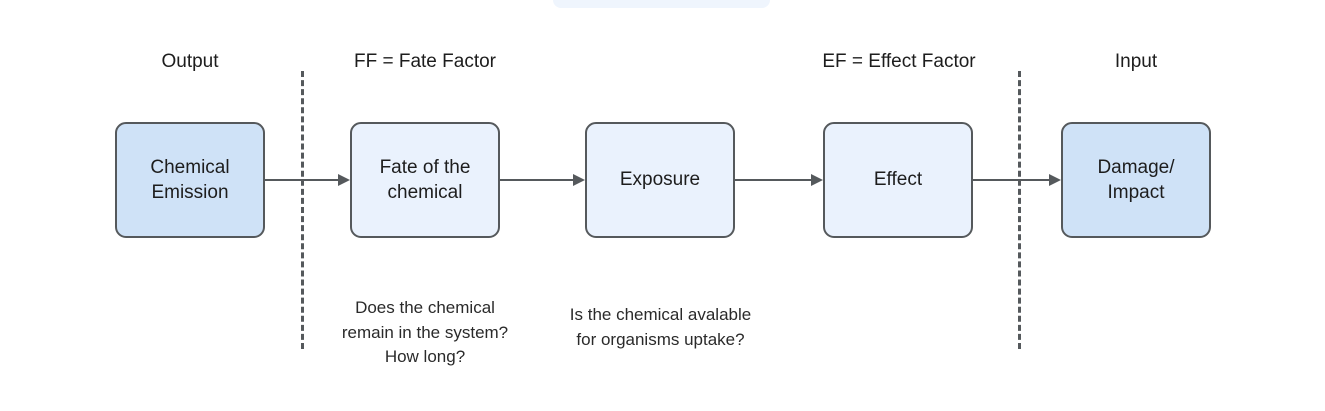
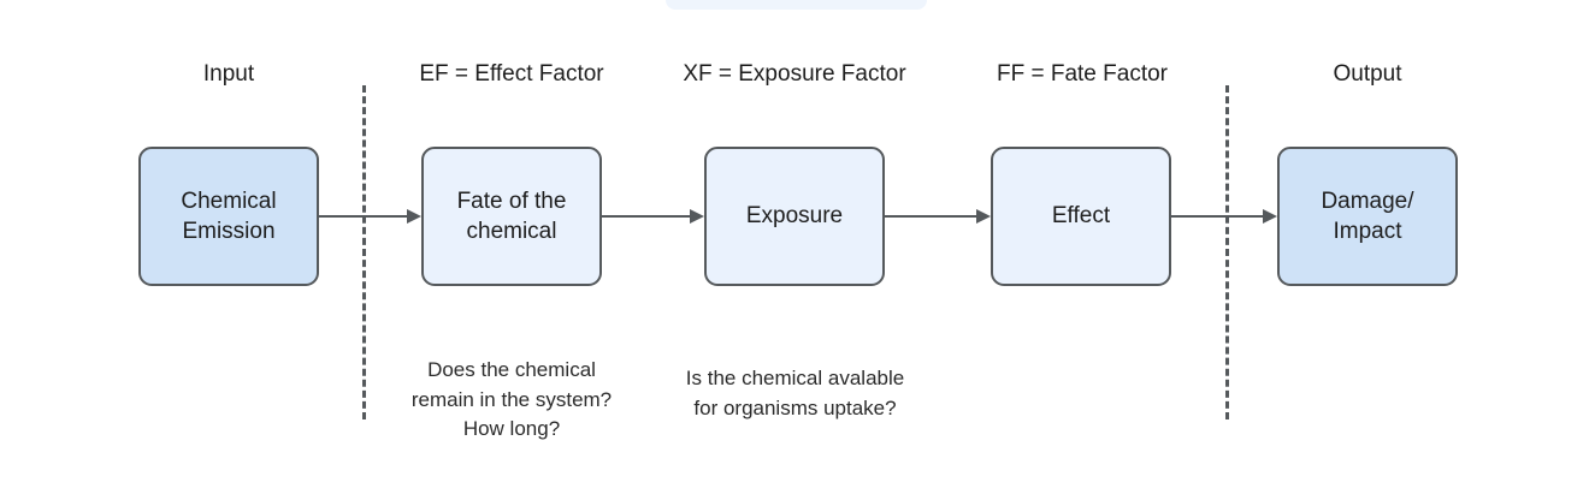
- Output
+ Input
- FF = Fate Factor
+ EF = Effect Factor
+ XF = Exposure Factor
- EF = Effect Factor
+ FF = Fate Factor
- Input
+ Output
  Chemical Emission
  Fate of the chemical
  Exposure
  Effect
  Damage/ Impact
  Does the chemical
  remain in the system?
  How long?
  Is the chemical avalable
  for organisms uptake?
